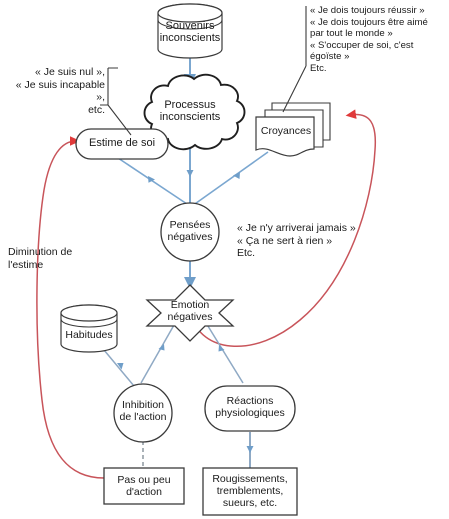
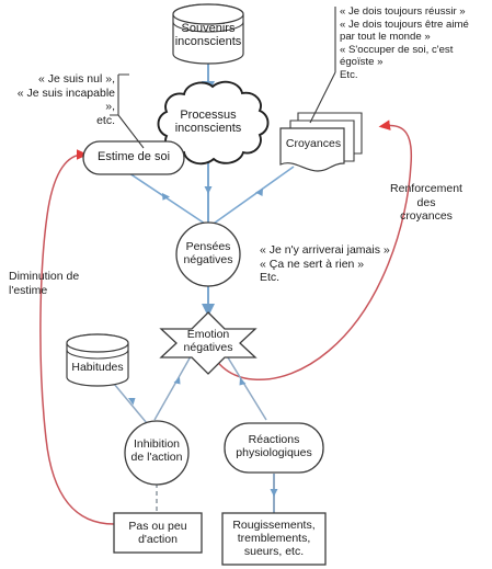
  Souvenirs
  inconscients
  Processus
  inconscients
  Croyances
  Estime de soi
  Pensées
  négatives
  Emotion
  négatives
  Habitudes
  Inhibition
  de l'action
  Réactions
  physiologiques
  Pas ou peu
  d'action
  Rougissements,
  tremblements,
  sueurs, etc.
  « Je suis nul »,
  « Je suis incapable »,
  etc.
  « Je dois toujours réussir »
  « Je dois toujours être aimé
  par tout le monde »
  « S'occuper de soi, c'est
  égoïste »
  Etc.
  « Je n'y arriverai jamais »
  « Ça ne sert à rien »
  Etc.
+ Renforcement
+ des
+ croyances
  Diminution de
  l'estime
